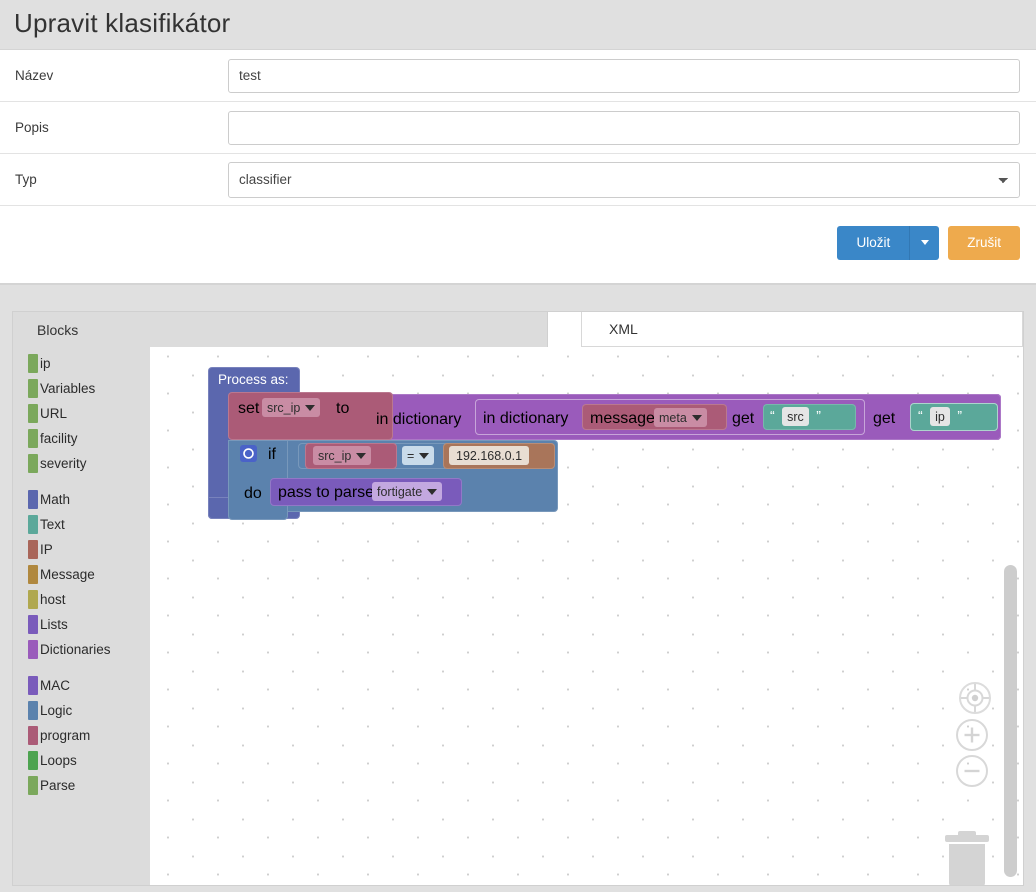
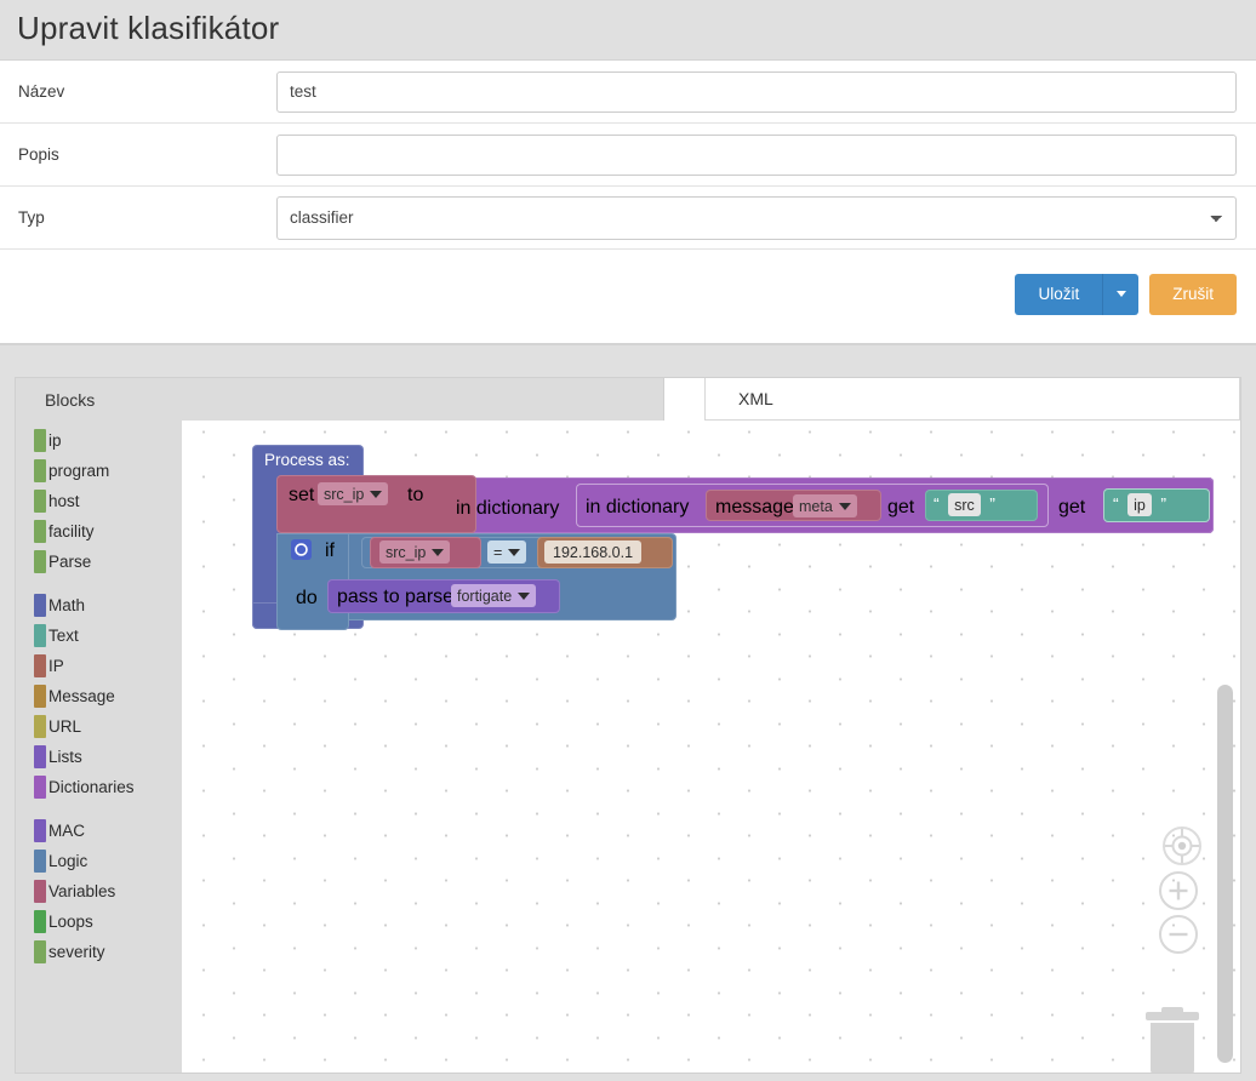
  Upravit klasifikátor
  Název
  test
  Popis
  Typ
  classifier
  Uložit
  Zrušit
  Blocks
  XML
  ip
- Variables
+ program
- URL
+ host
  facility
- severity
+ Parse
  Math
  Text
  IP
  Message
- host
+ URL
  Lists
  Dictionaries
  MAC
  Logic
- program
+ Variables
  Loops
- Parse
+ severity
  Process as:
  set
  src_ip
  to
  in dictionary
  in dictionary
  message
  meta
  get
  “ src ”
  get
  “ ip ”
  if
  src_ip
  =
  192.168.0.1
  do
  pass to parse
  fortigate
